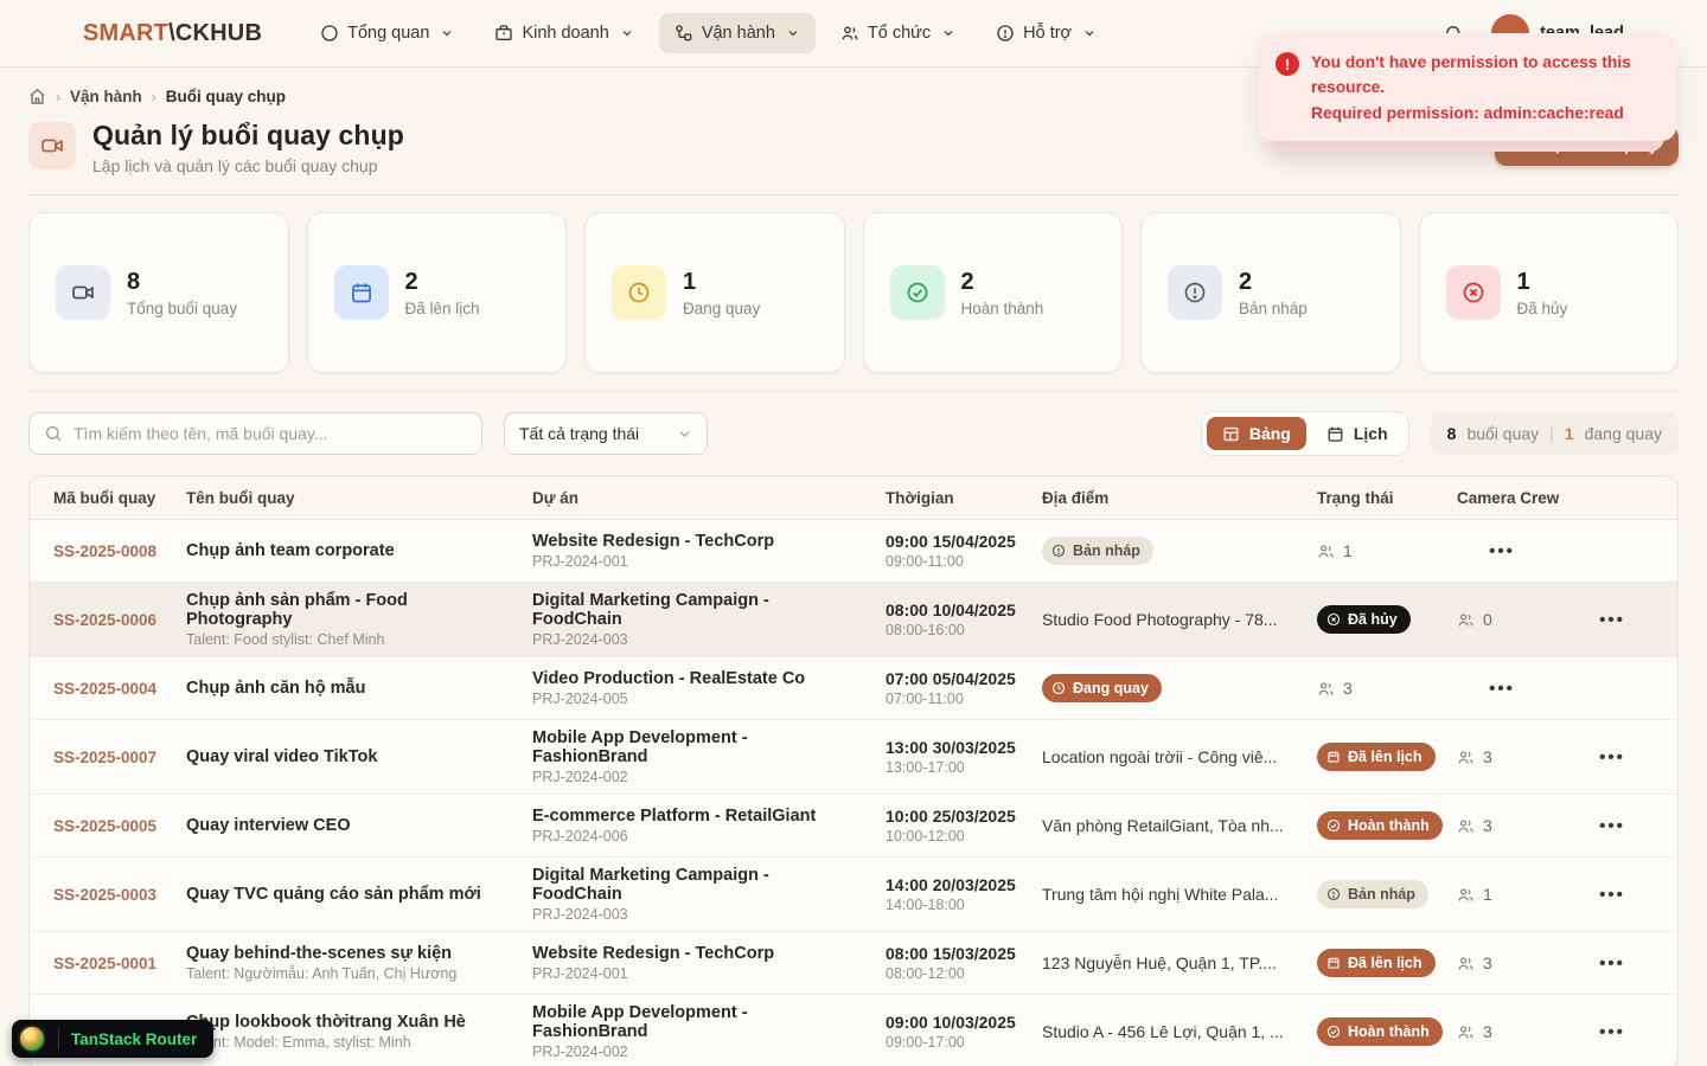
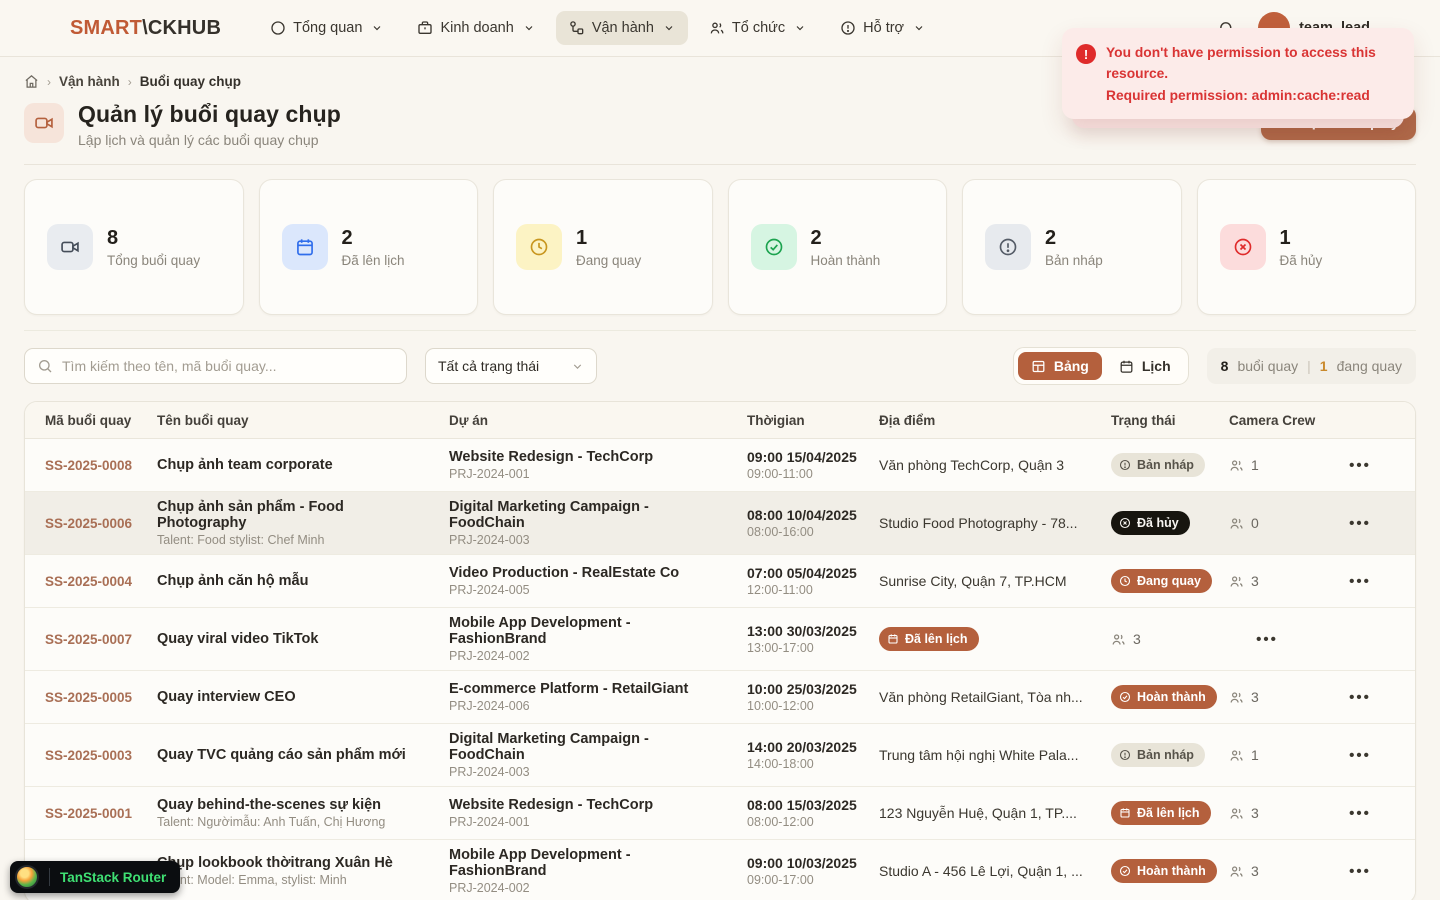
  SMART\CKHUB
  Tổng quan
  Kinh doanh
  Vận hành
  Tổ chức
  Hỗ trợ
  !
  You don't have permission to access this resource.
  Required permission: admin:cache:read
  ›
  Vận hành
  ›
  Buổi quay chụp
  Quản lý buổi quay chụp
  Lập lịch và quản lý các buổi quay chụp
  8
  Tổng buổi quay
  2
  Đã lên lịch
  1
  Đang quay
  2
  Hoàn thành
  2
  Bản nháp
  1
  Đã hủy
  Tìm kiếm theo tên, mã buổi quay...
  Tất cả trạng thái
  Bảng
  Lịch
  8
  buổi quay
  |
  1
  đang quay
  Mã buổi quay
  Tên buổi quay
  Dự án
  Thờigian
  Địa điểm
  Trạng thái
  Camera Crew
  SS-2025-0008
  Chụp ảnh team corporate
  Website Redesign - TechCorp
  PRJ-2024-001
  09:00 15/04/2025
  09:00-11:00
+ Văn phòng TechCorp, Quận 3
  Bản nháp
  1
  •••
  SS-2025-0006
  Chụp ảnh sản phẩm - Food Photography
  Talent: Food stylist: Chef Minh
  Digital Marketing Campaign - FoodChain
  PRJ-2024-003
  08:00 10/04/2025
  08:00-16:00
  Studio Food Photography - 78...
  Đã hủy
  0
  •••
  SS-2025-0004
  Chụp ảnh căn hộ mẫu
  Video Production - RealEstate Co
  PRJ-2024-005
  07:00 05/04/2025
- 07:00-11:00
+ 12:00-11:00
+ Sunrise City, Quận 7, TP.HCM
  Đang quay
  3
  •••
  SS-2025-0007
  Quay viral video TikTok
  Mobile App Development - FashionBrand
  PRJ-2024-002
  13:00 30/03/2025
  13:00-17:00
- Location ngoài trờii - Công viê...
  Đã lên lịch
  3
  •••
  SS-2025-0005
  Quay interview CEO
  E-commerce Platform - RetailGiant
  PRJ-2024-006
  10:00 25/03/2025
  10:00-12:00
  Văn phòng RetailGiant, Tòa nh...
  Hoàn thành
  3
  •••
  SS-2025-0003
  Quay TVC quảng cáo sản phẩm mới
  Digital Marketing Campaign - FoodChain
  PRJ-2024-003
  14:00 20/03/2025
  14:00-18:00
  Trung tâm hội nghị White Pala...
  Bản nháp
  1
  •••
  SS-2025-0001
  Quay behind-the-scenes sự kiện
  Talent: Ngườimẫu: Anh Tuấn, Chị Hương
  Website Redesign - TechCorp
  PRJ-2024-001
  08:00 15/03/2025
  08:00-12:00
  123 Nguyễn Huệ, Quận 1, TP....
  Đã lên lịch
  3
  •••
  ụp lookbook thờitrang Xuân Hè
  nt: Model: Emma, stylist: Minh
  Mobile App Development - FashionBrand
  PRJ-2024-002
  09:00 10/03/2025
  09:00-17:00
  Studio A - 456 Lê Lợi, Quận 1, ...
  Hoàn thành
  3
  •••
  TanStack Router
